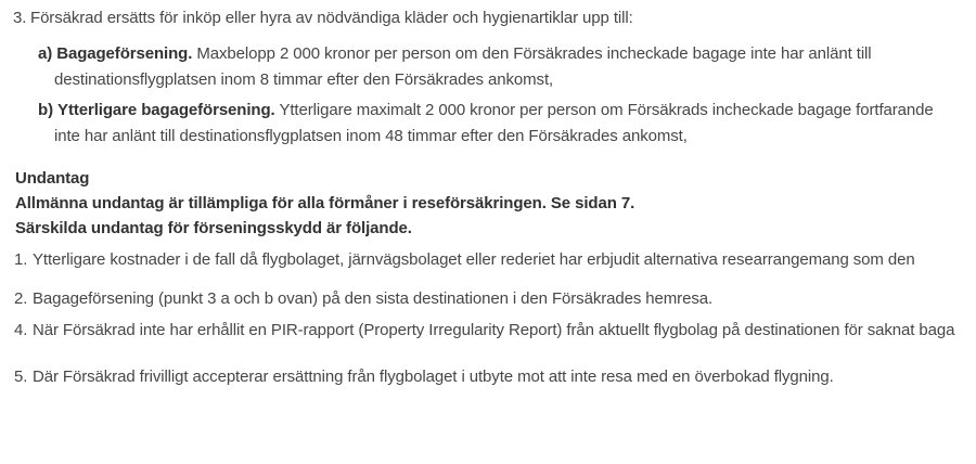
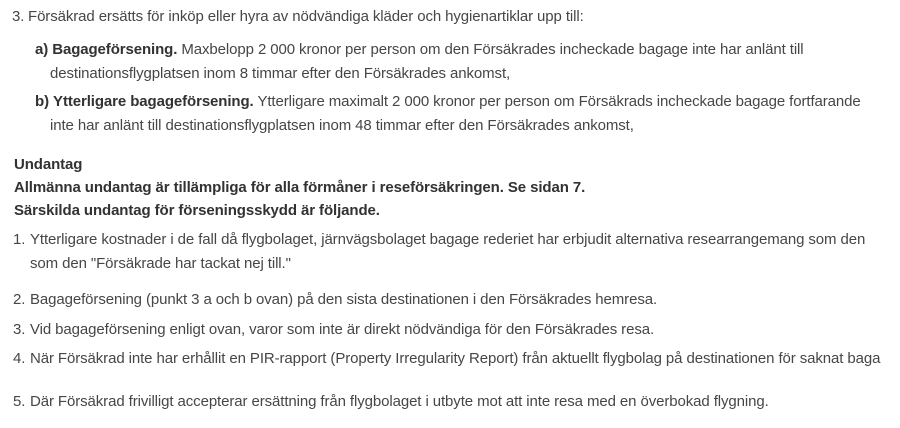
  3. Försäkrad ersätts för inköp eller hyra av nödvändiga kläder och hygienartiklar upp till:
  a) Bagageförsening. Maxbelopp 2 000 kronor per person om den Försäkrades incheckade bagage inte har anlänt till
  destinationsflygplatsen inom 8 timmar efter den Försäkrades ankomst,
  b) Ytterligare bagageförsening. Ytterligare maximalt 2 000 kronor per person om Försäkrads incheckade bagage fortfarande
  inte har anlänt till destinationsflygplatsen inom 48 timmar efter den Försäkrades ankomst,
  Undantag
  Allmänna undantag är tillämpliga för alla förmåner i reseförsäkringen. Se sidan 7.
  Särskilda undantag för förseningsskydd är följande.
- 1. Ytterligare kostnader i de fall då flygbolaget, järnvägsbolaget eller rederiet har erbjudit alternativa researrangemang som den
+ 1. Ytterligare kostnader i de fall då flygbolaget, järnvägsbolaget bagage rederiet har erbjudit alternativa researrangemang som den
+ som den "Försäkrade har tackat nej till."
  2. Bagageförsening (punkt 3 a och b ovan) på den sista destinationen i den Försäkrades hemresa.
+ 3. Vid bagageförsening enligt ovan, varor som inte är direkt nödvändiga för den Försäkrades resa.
  4. När Försäkrad inte har erhållit en PIR-rapport (Property Irregularity Report) från aktuellt flygbolag på destinationen för saknat baga
  5. Där Försäkrad frivilligt accepterar ersättning från flygbolaget i utbyte mot att inte resa med en överbokad flygning.
